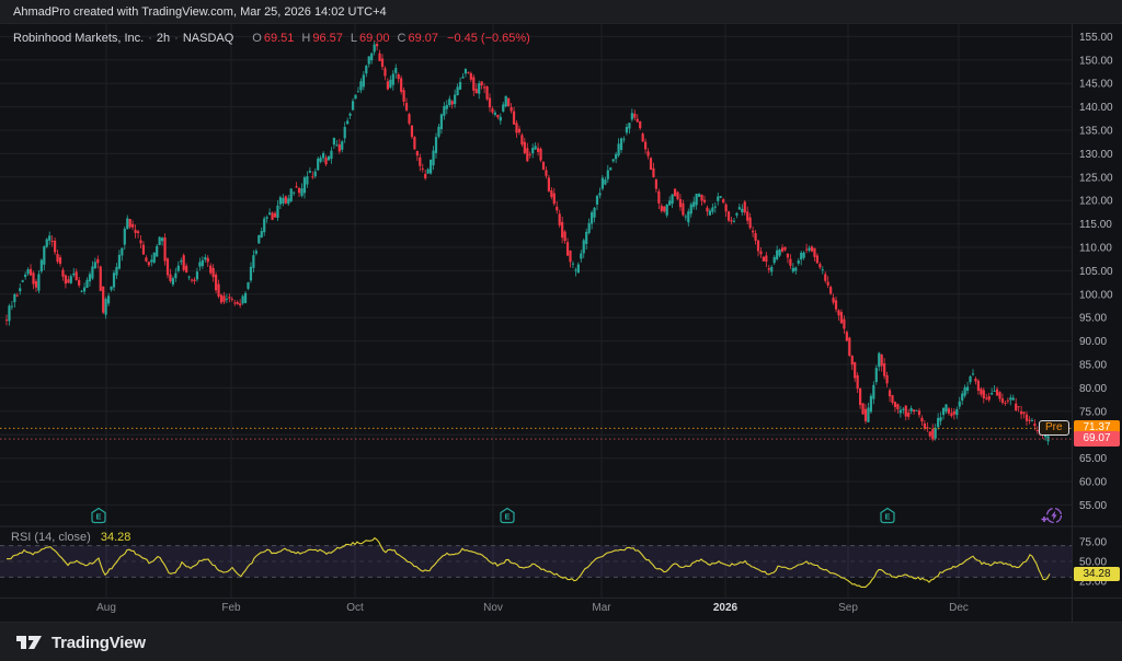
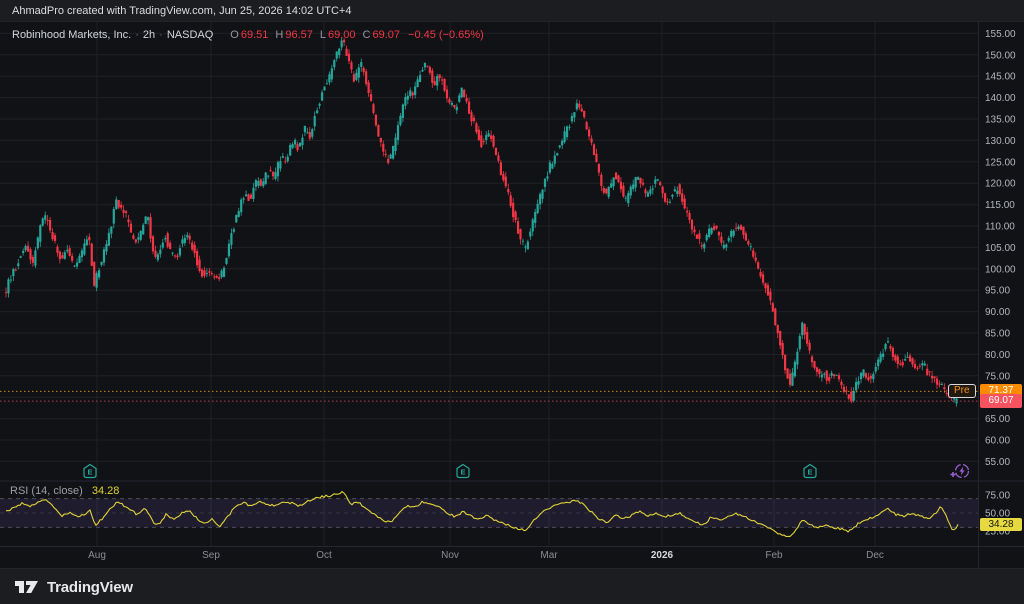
  55.00
  60.00
  65.00
  75.00
  80.00
  85.00
  90.00
  95.00
  100.00
  105.00
  110.00
  115.00
  120.00
  125.00
  130.00
  135.00
  140.00
  145.00
  150.00
  155.00
  75.00
  50.00
  25.00
  Aug
- Feb
+ Sep
  Oct
  Nov
  Mar
  2026
- Sep
+ Feb
  Dec
  E
  E
  E
- AhmadPro created with TradingView.com, Mar 25, 2026 14:02 UTC+4
+ AhmadPro created with TradingView.com, Jun 25, 2026 14:02 UTC+4
  Robinhood Markets, Inc. · 2h · NASDAQ O 69.51 H 96.57 L 69.00 C 69.07 −0.45 (−0.65%)
  RSI (14, close) 34.28
  Pre
  71.37
  69.07
  34.28
  TradingView
